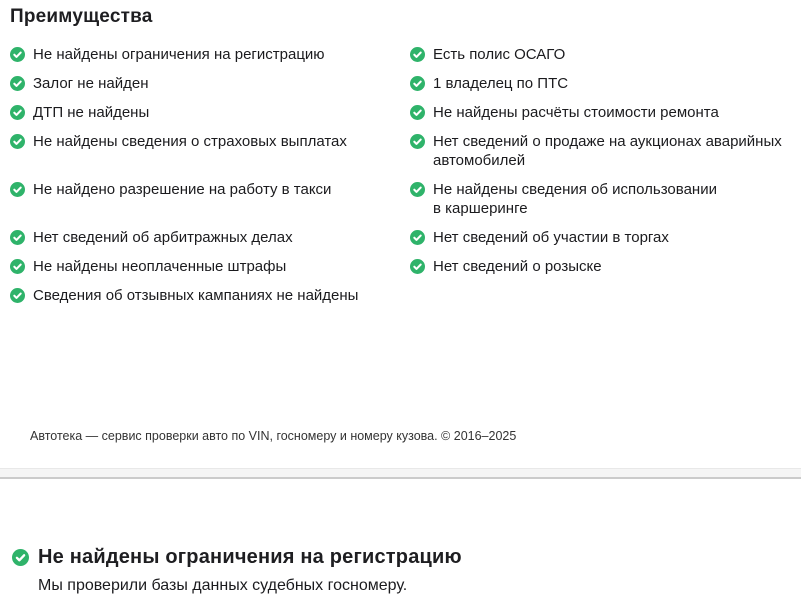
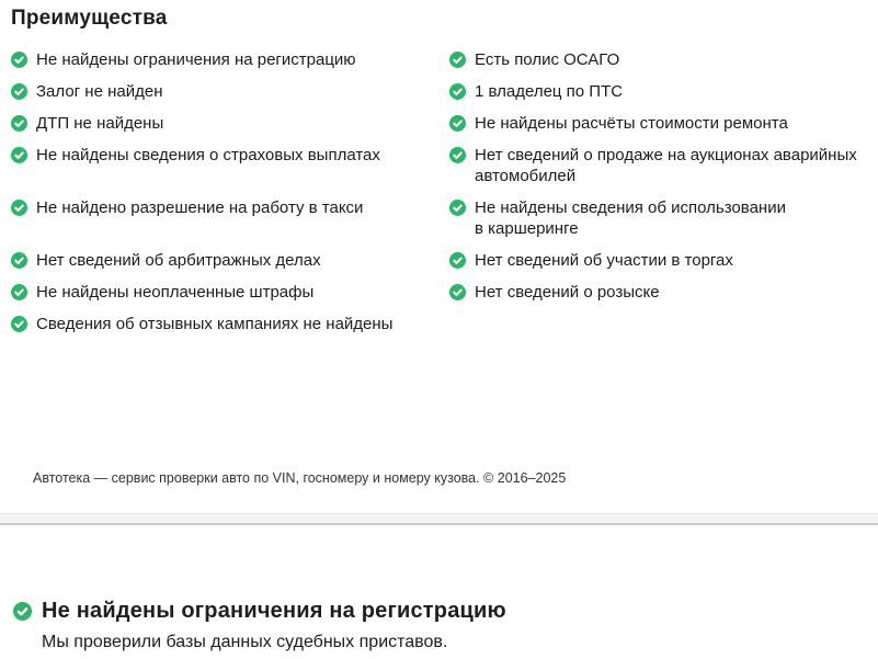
  Преимущества
  Не найдены ограничения на регистрацию
  Есть полис ОСАГО
  Залог не найден
  1 владелец по ПТС
  ДТП не найдены
  Не найдены расчёты стоимости ремонта
  Не найдены сведения о страховых выплатах
  Нет сведений о продаже на аукционах аварийных
  автомобилей
  Не найдено разрешение на работу в такси
  Не найдены сведения об использовании
  в каршеринге
  Нет сведений об арбитражных делах
  Нет сведений об участии в торгах
  Не найдены неоплаченные штрафы
  Нет сведений о розыске
  Сведения об отзывных кампаниях не найдены
  Автотека — сервис проверки авто по VIN, госномеру и номеру кузова. © 2016–2025
  Не найдены ограничения на регистрацию
- Мы проверили базы данных судебных госномеру.
+ Мы проверили базы данных судебных приставов.
